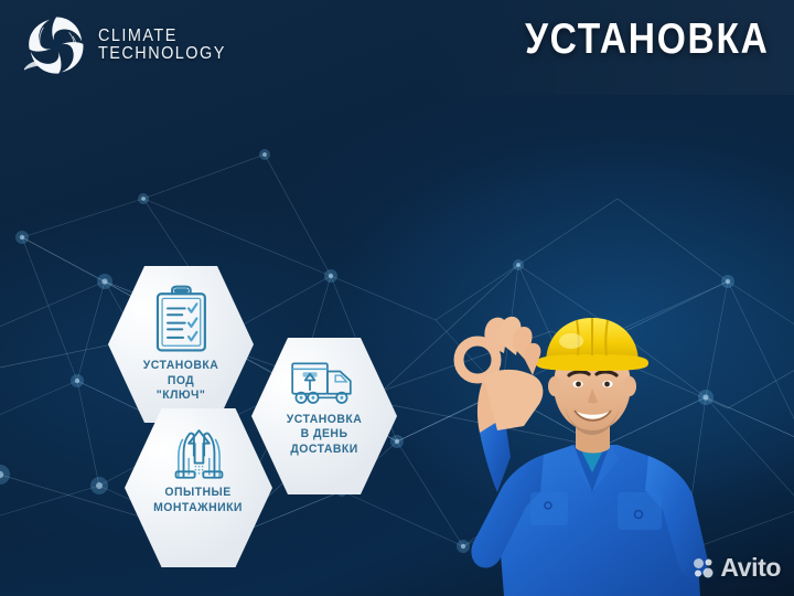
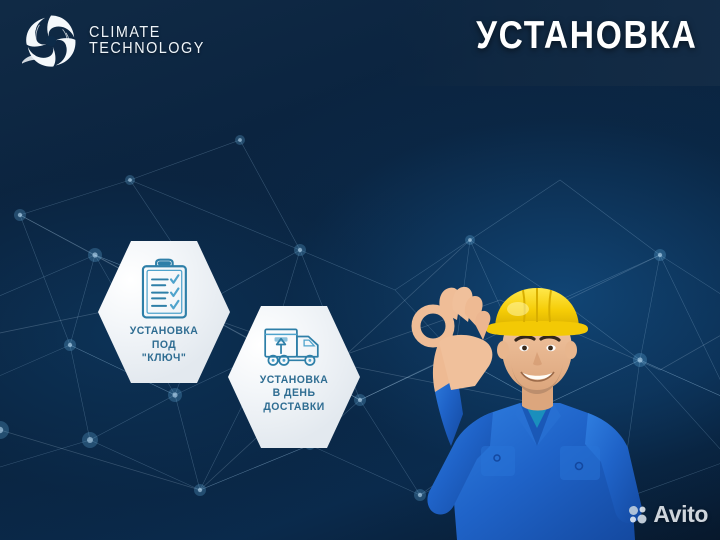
  CLIMATE
  TECHNOLOGY
  УСТАНОВКА
  УСТАНОВКА
  ПОД
  "КЛЮЧ"
  УСТАНОВКА
  В ДЕНЬ
  ДОСТАВКИ
- ОПЫТНЫЕ
- МОНТАЖНИКИ
  Avito
